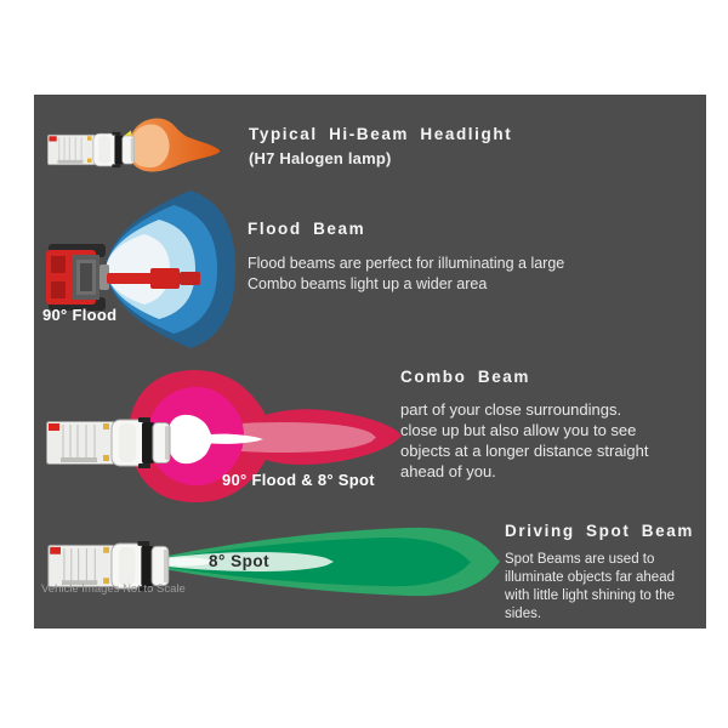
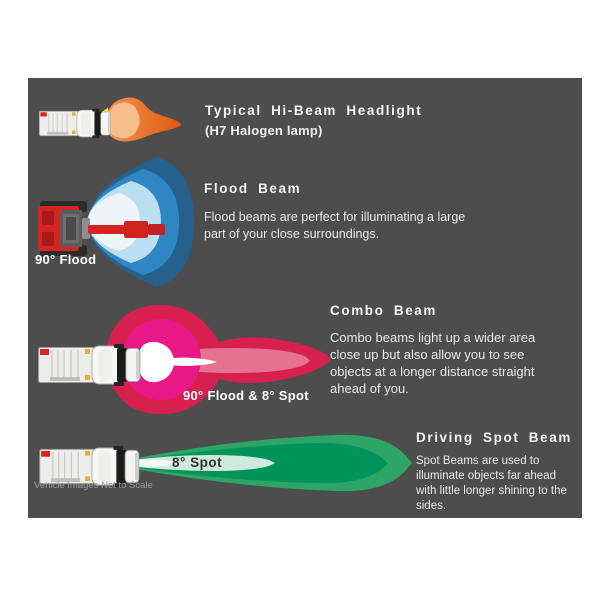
  Typical Hi-Beam Headlight
  (H7 Halogen lamp)
  90° Flood
  Flood Beam
  Flood beams are perfect for illuminating a large
- Combo beams light up a wider area
+ part of your close surroundings.
  90° Flood & 8° Spot
  Combo Beam
- part of your close surroundings.
+ Combo beams light up a wider area
  close up but also allow you to see
  objects at a longer distance straight
  ahead of you.
  8° Spot
  Driving Spot Beam
  Spot Beams are used to
  illuminate objects far ahead
- with little light shining to the
+ with little longer shining to the
  sides.
  Vehicle Images Not to Scale
